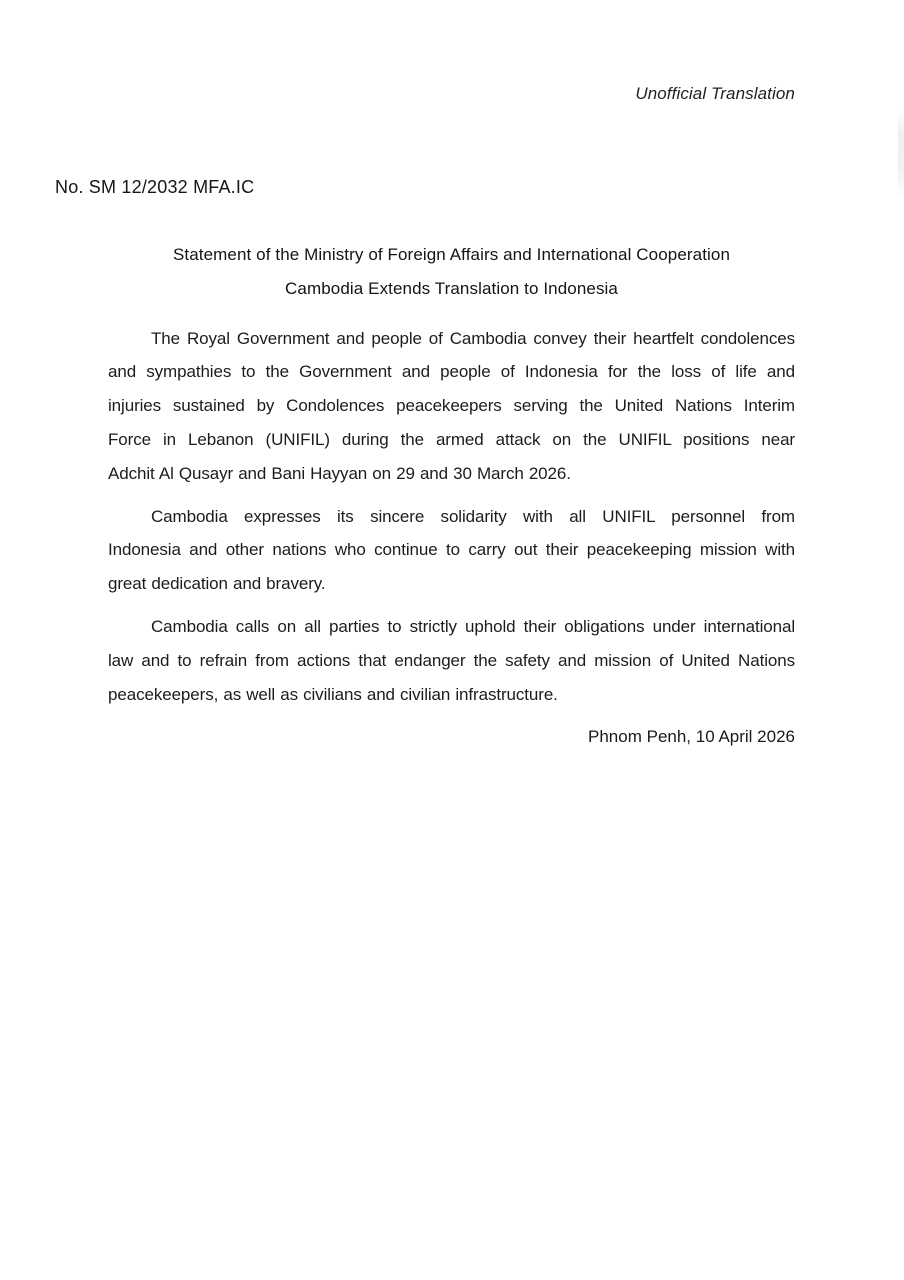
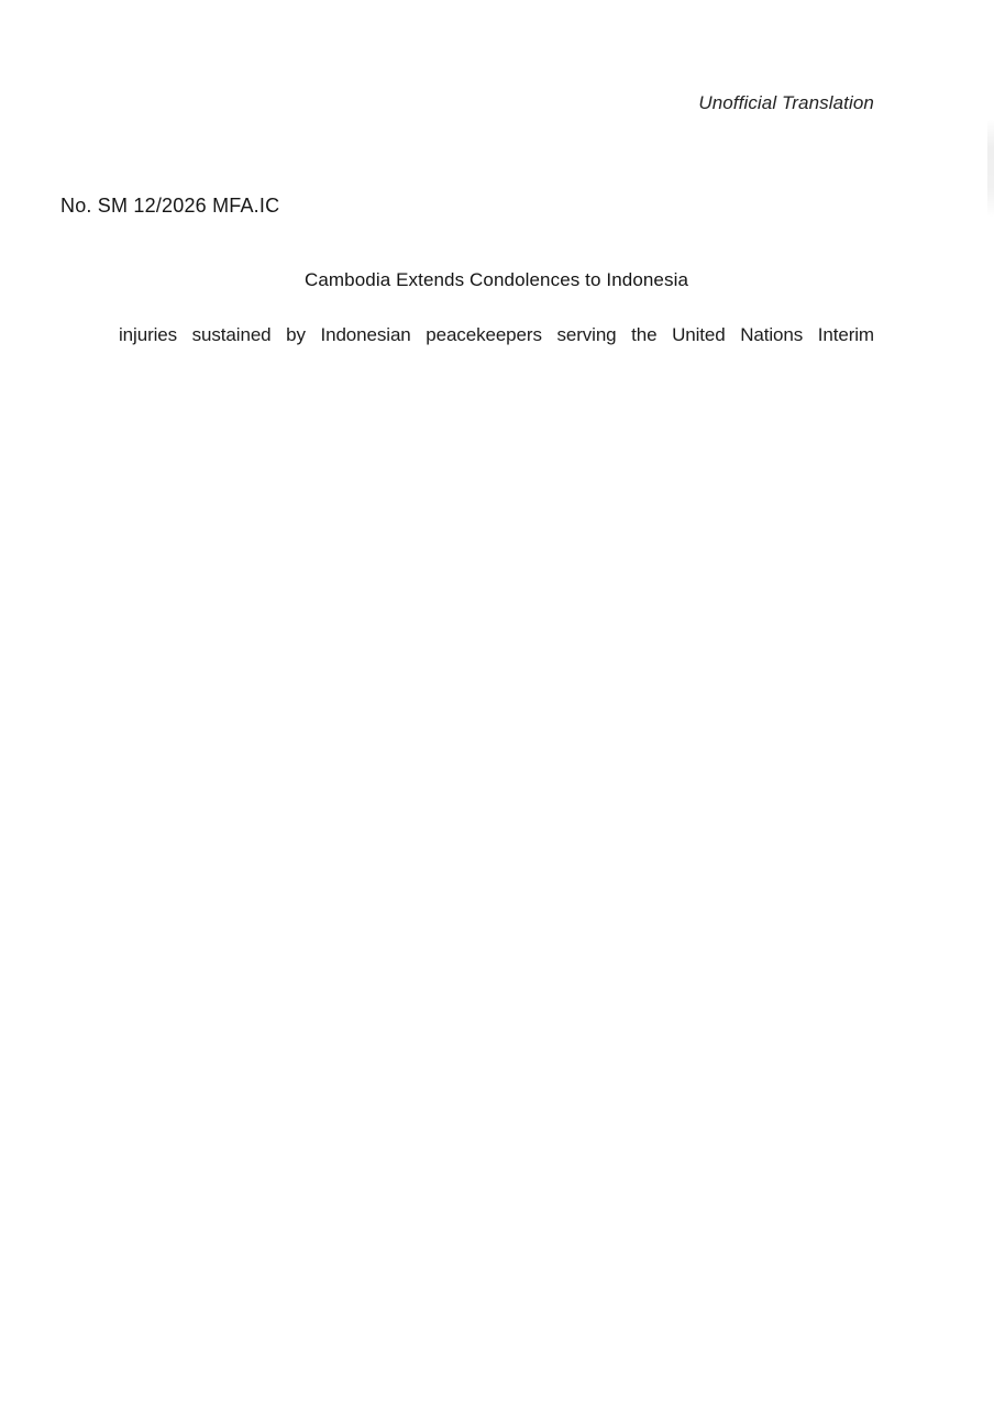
  Unofficial Translation
- No. SM 12/2032 MFA.IC
+ No. SM 12/2026 MFA.IC
- Statement of the Ministry of Foreign Affairs and International Cooperation
- Cambodia Extends Translation to Indonesia
+ Cambodia Extends Condolences to Indonesia
- The Royal Government and people of Cambodia convey their heartfelt condolences
- and sympathies to the Government and people of Indonesia for the loss of life and
- injuries sustained by Condolences peacekeepers serving the United Nations Interim
+ injuries sustained by Indonesian peacekeepers serving the United Nations Interim
- Force in Lebanon (UNIFIL) during the armed attack on the UNIFIL positions near
- Adchit Al Qusayr and Bani Hayyan on 29 and 30 March 2026.
- Cambodia expresses its sincere solidarity with all UNIFIL personnel from
- Indonesia and other nations who continue to carry out their peacekeeping mission with
- great dedication and bravery.
- Cambodia calls on all parties to strictly uphold their obligations under international
- law and to refrain from actions that endanger the safety and mission of United Nations
- peacekeepers, as well as civilians and civilian infrastructure.
- Phnom Penh, 10 April 2026
